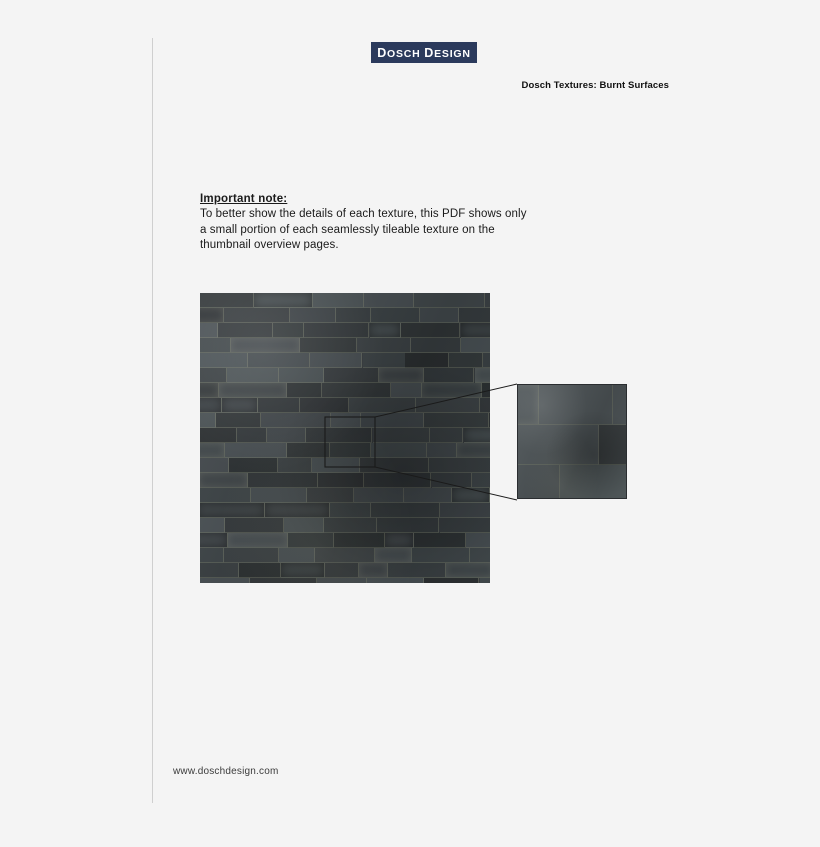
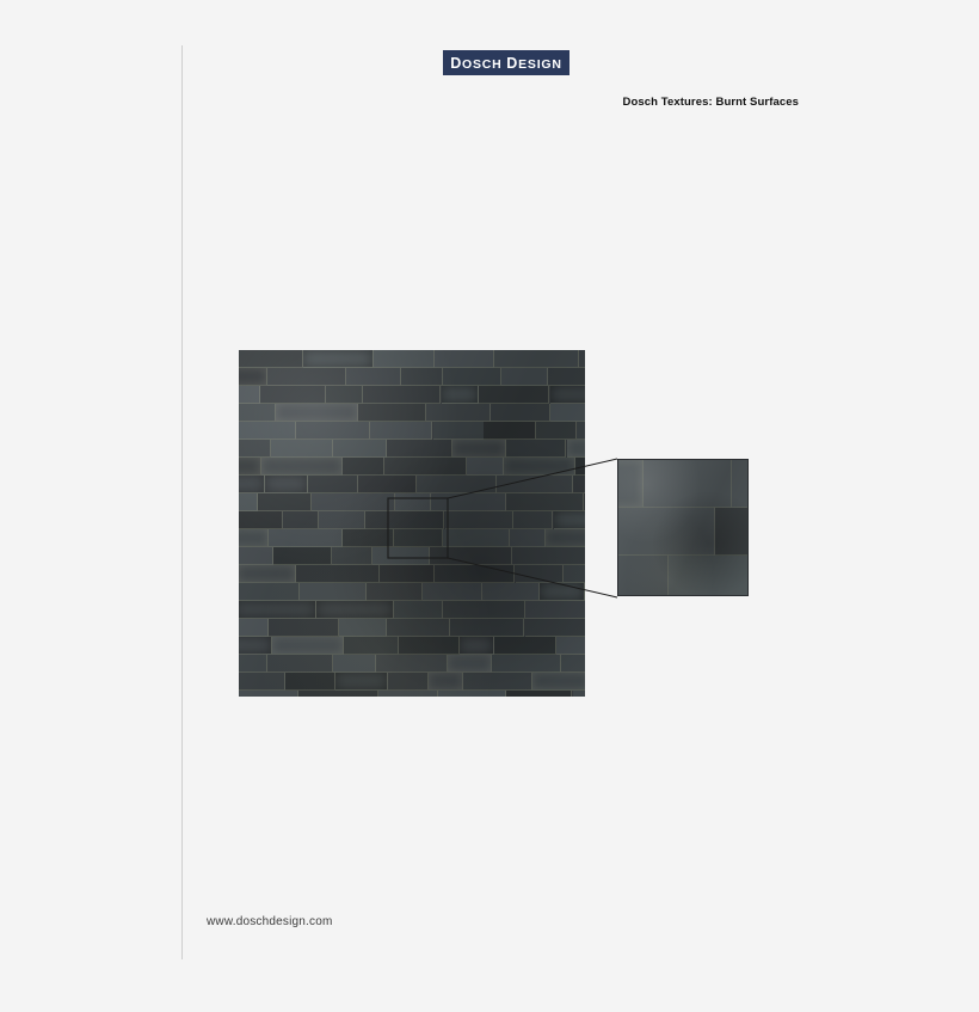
  DOSCH DESIGN
  Dosch Textures: Burnt Surfaces
- Important note:
- To better show the details of each texture, this PDF shows only a small portion of each seamlessly tileable texture on the thumbnail overview pages.
  www.doschdesign.com
